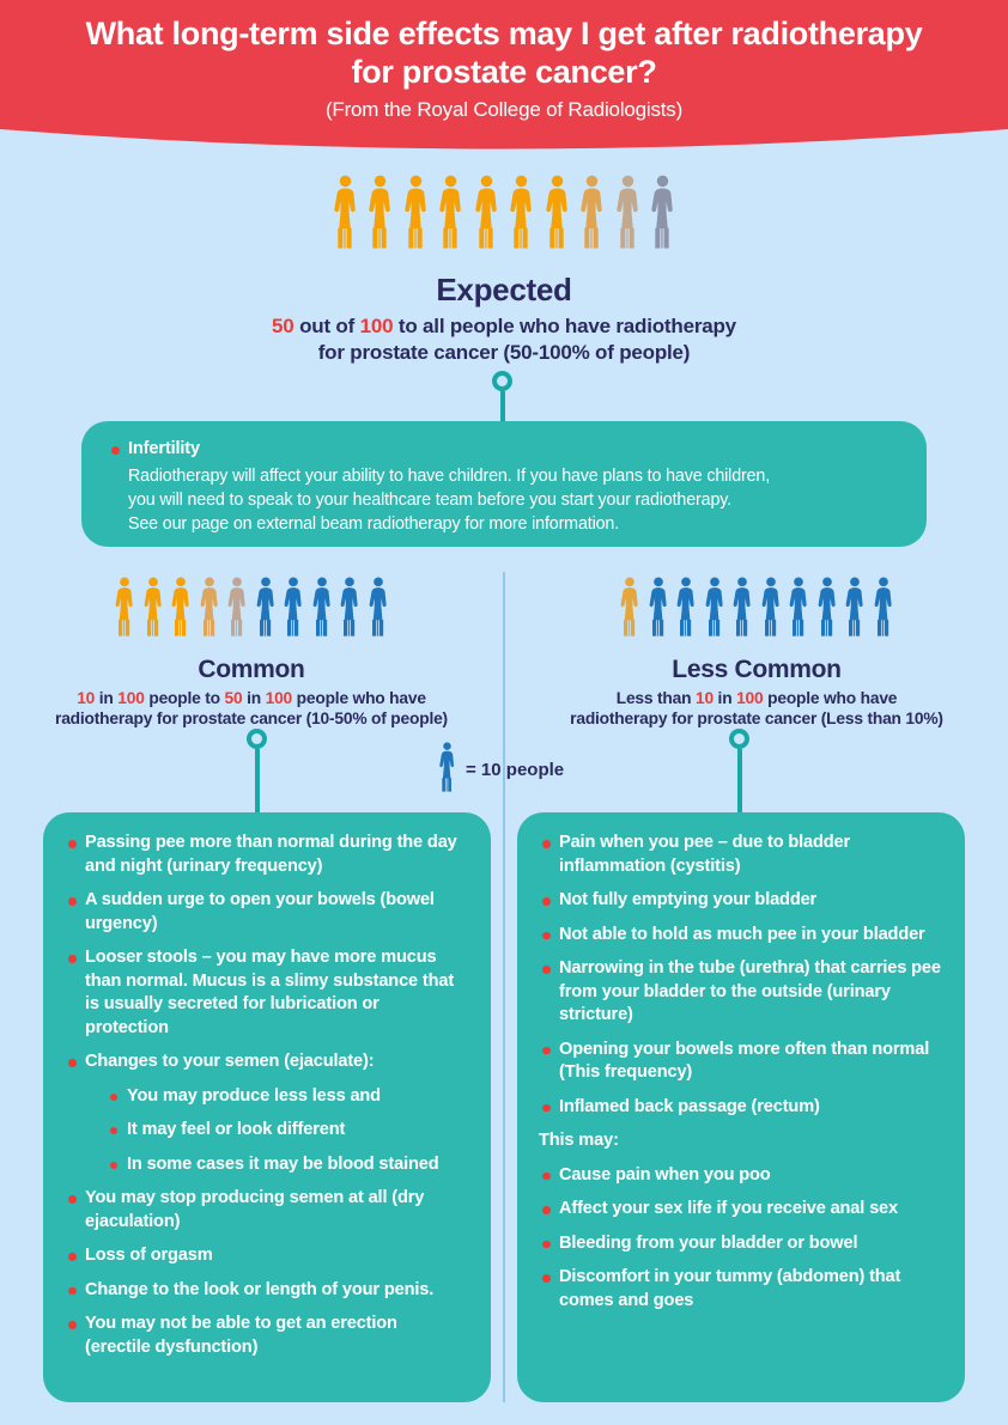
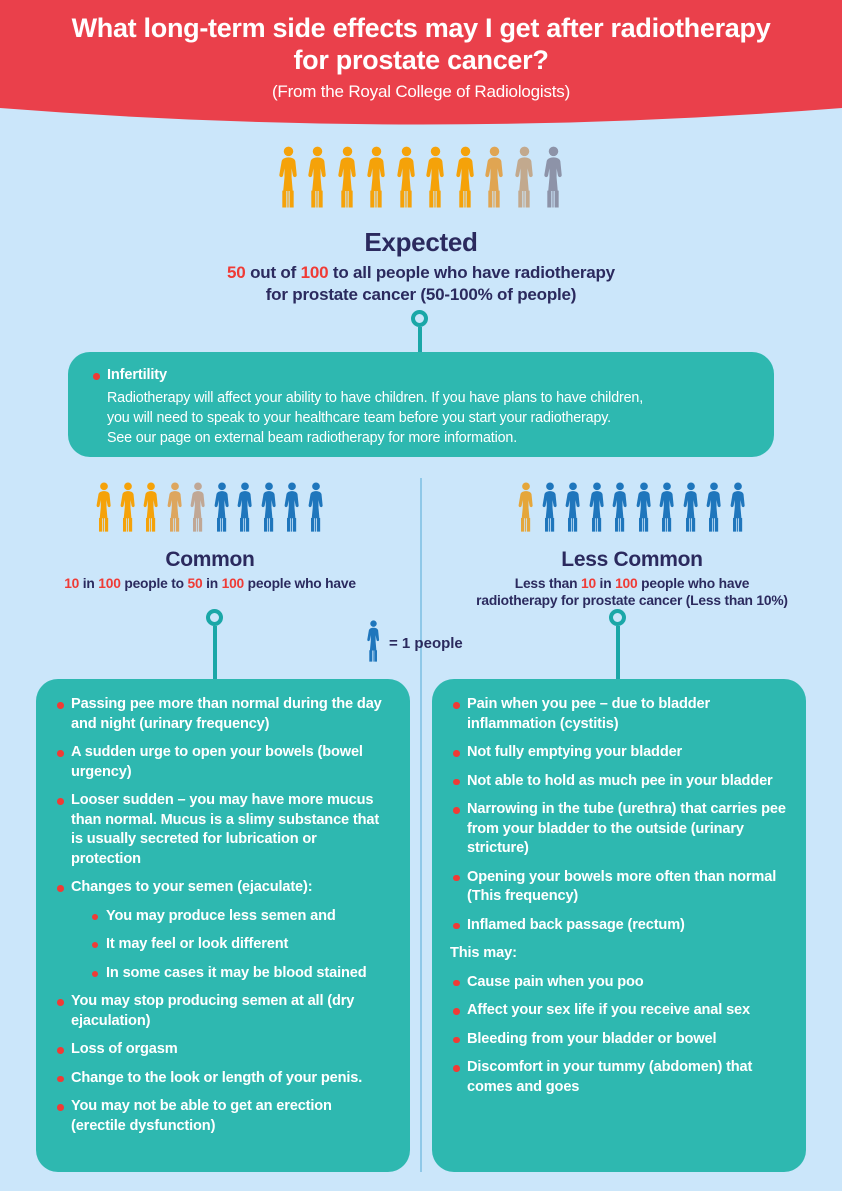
  What long-term side effects may I get after radiotherapy for prostate cancer?
  (From the Royal College of Radiologists)
  Expected
  50 out of 100 to all people who have radiotherapy
  for prostate cancer (50-100% of people)
  Infertility
  Radiotherapy will affect your ability to have children. If you have plans to have children,
  you will need to speak to your healthcare team before you start your radiotherapy.
  See our page on external beam radiotherapy for more information.
  Common
  10 in 100 people to 50 in 100 people who have
- radiotherapy for prostate cancer (10-50% of people)
  Less Common
  Less than 10 in 100 people who have
  radiotherapy for prostate cancer (Less than 10%)
- = 10 people
+ = 1 people
  Passing pee more than normal during the day and night (urinary frequency)
  A sudden urge to open your bowels (bowel urgency)
- Looser stools – you may have more mucus than normal. Mucus is a slimy substance that is usually secreted for lubrication or protection
+ Looser sudden – you may have more mucus than normal. Mucus is a slimy substance that is usually secreted for lubrication or protection
  Changes to your semen (ejaculate):
- You may produce less less and
+ You may produce less semen and
  It may feel or look different
  In some cases it may be blood stained
  You may stop producing semen at all (dry ejaculation)
  Loss of orgasm
  Change to the look or length of your penis.
  You may not be able to get an erection (erectile dysfunction)
  Pain when you pee – due to bladder inflammation (cystitis)
  Not fully emptying your bladder
  Not able to hold as much pee in your bladder
  Narrowing in the tube (urethra) that carries pee from your bladder to the outside (urinary stricture)
  Opening your bowels more often than normal (This frequency)
  Inflamed back passage (rectum)
  This may:
  Cause pain when you poo
  Affect your sex life if you receive anal sex
  Bleeding from your bladder or bowel
  Discomfort in your tummy (abdomen) that comes and goes
